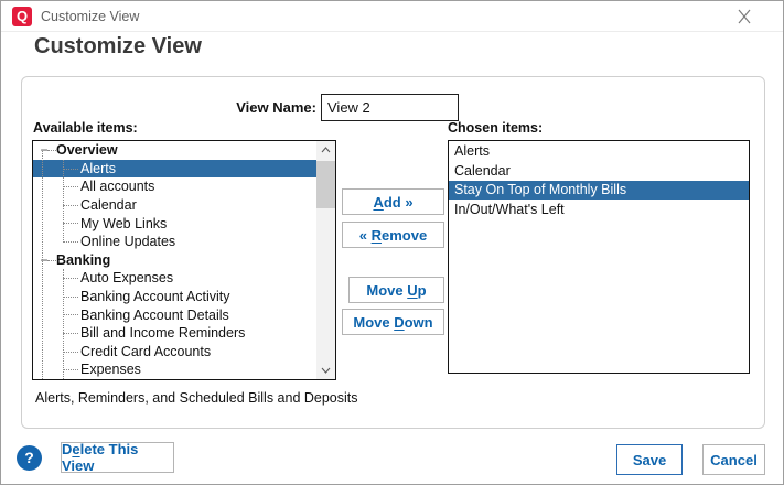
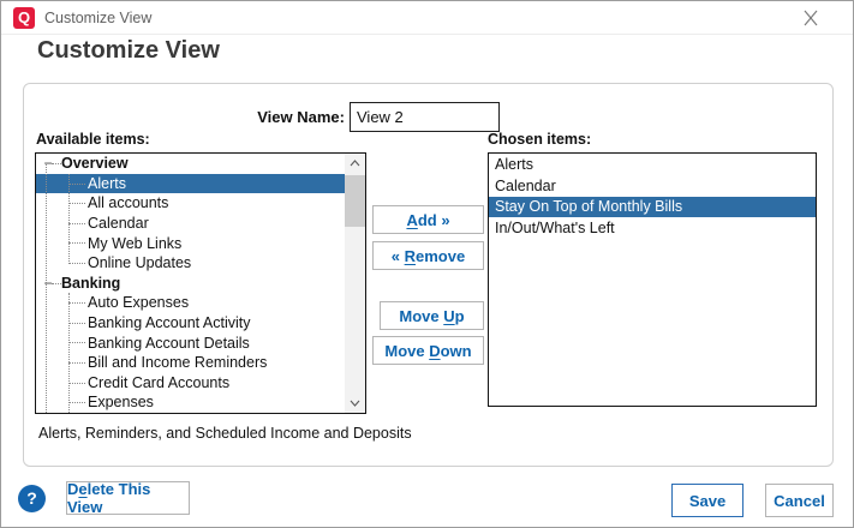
  Q
  Customize View
  Customize View
  View Name:
  View 2
  Available items:
  Chosen items:
  −
  Overview
  Alerts
  All accounts
  Calendar
  My Web Links
  Online Updates
  −
  Banking
  Auto Expenses
  Banking Account Activity
  Banking Account Details
  Bill and Income Reminders
  Credit Card Accounts
  Expenses
  Add »
  « Remove
  Move Up
  Move Down
  Alerts
  Calendar
  Stay On Top of Monthly Bills
  In/Out/What's Left
- Alerts, Reminders, and Scheduled Bills and Deposits
+ Alerts, Reminders, and Scheduled Income and Deposits
  ?
  Delete This View
  Save
  Cancel
